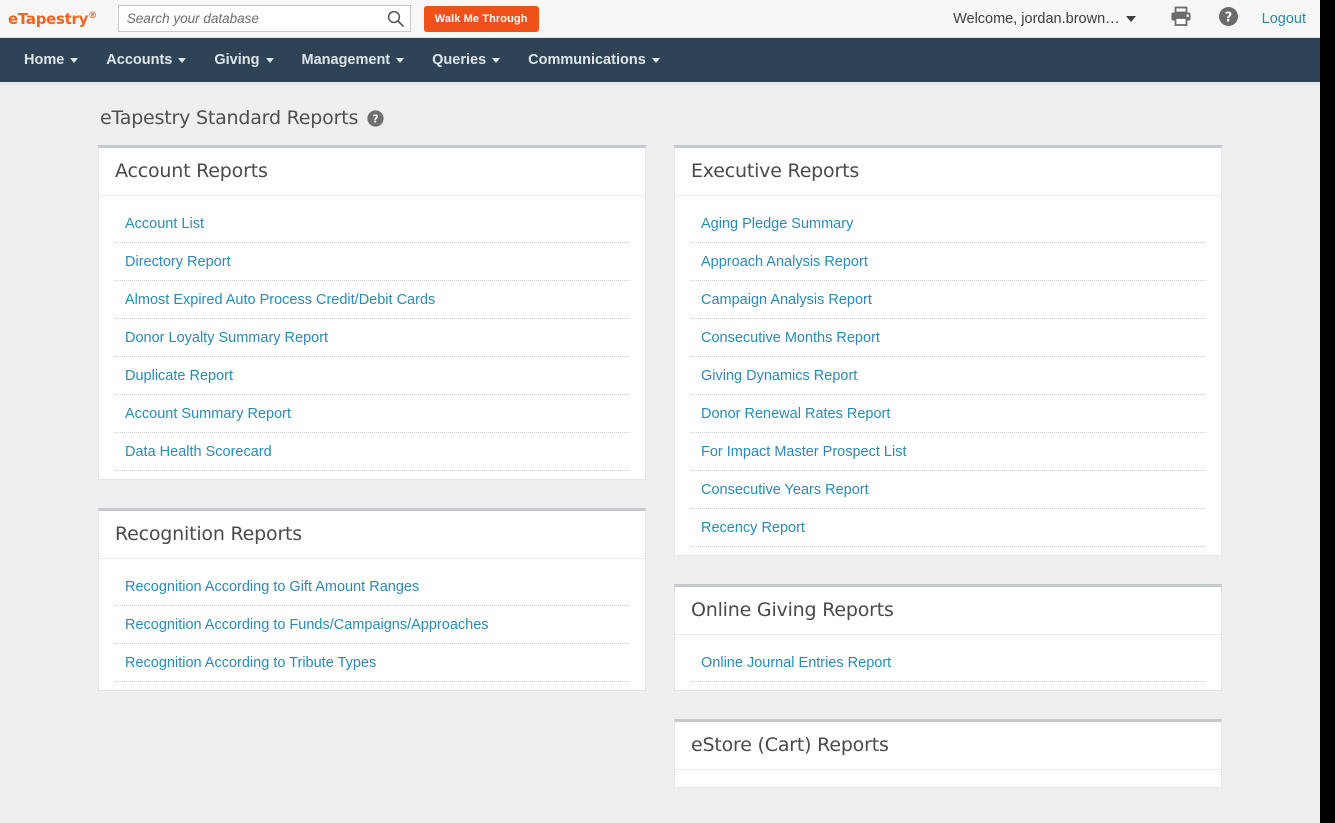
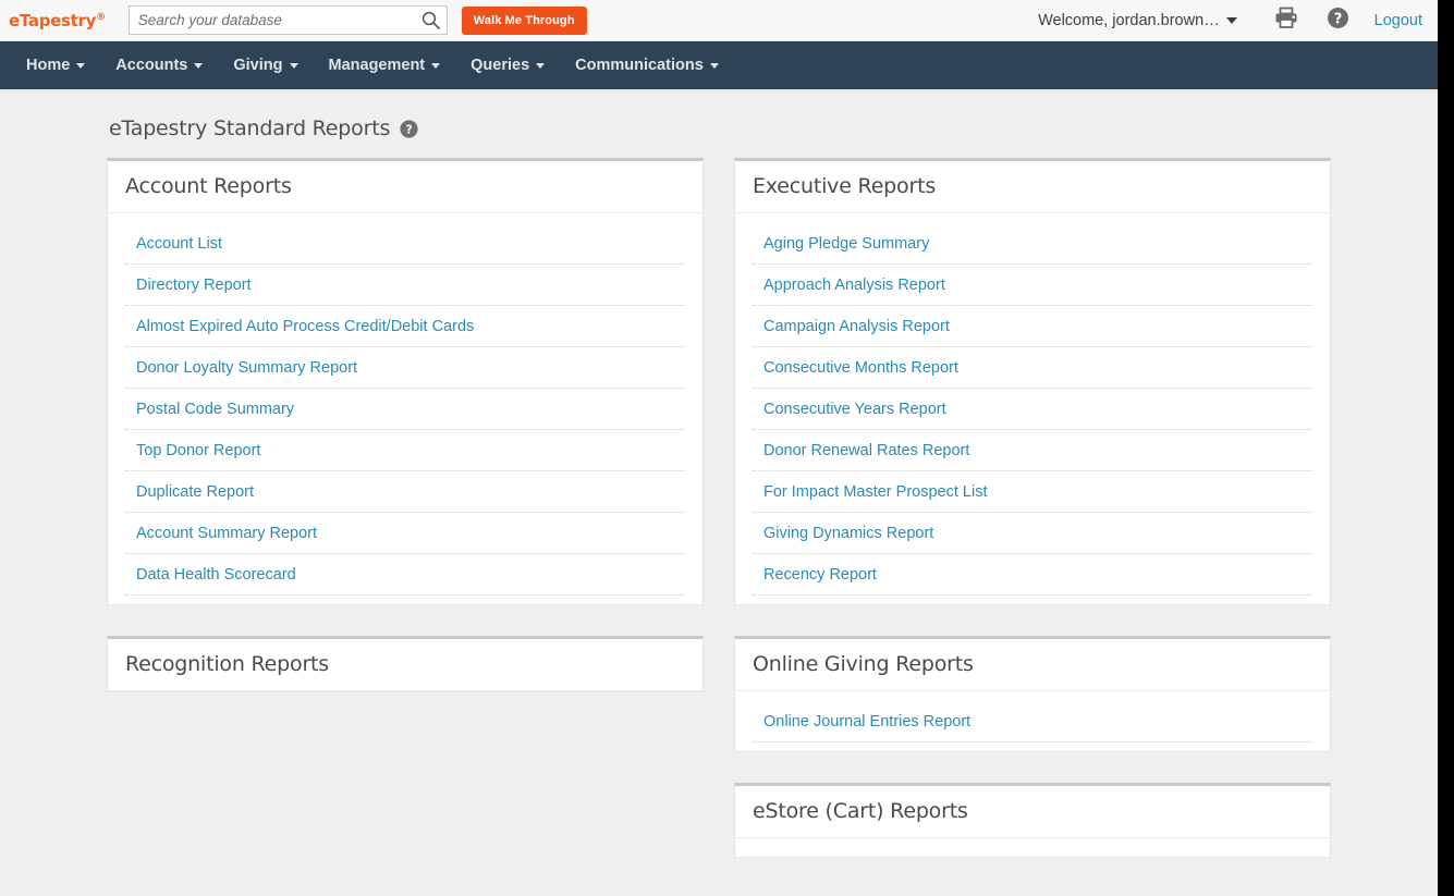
  eTapestry®
  Search your database
  Walk Me Through
  Welcome, jordan.brown…
  ?
  Logout
  Home
  Accounts
  Giving
  Management
  Queries
  Communications
  eTapestry Standard Reports
  ?
  Account Reports
  Account List
  Directory Report
  Almost Expired Auto Process Credit/Debit Cards
  Donor Loyalty Summary Report
+ Postal Code Summary
+ Top Donor Report
  Duplicate Report
  Account Summary Report
  Data Health Scorecard
  Recognition Reports
- Recognition According to Gift Amount Ranges
- Recognition According to Funds/Campaigns/Approaches
- Recognition According to Tribute Types
  Executive Reports
  Aging Pledge Summary
  Approach Analysis Report
  Campaign Analysis Report
  Consecutive Months Report
- Giving Dynamics Report
+ Consecutive Years Report
  Donor Renewal Rates Report
  For Impact Master Prospect List
- Consecutive Years Report
+ Giving Dynamics Report
  Recency Report
  Online Giving Reports
  Online Journal Entries Report
  eStore (Cart) Reports
